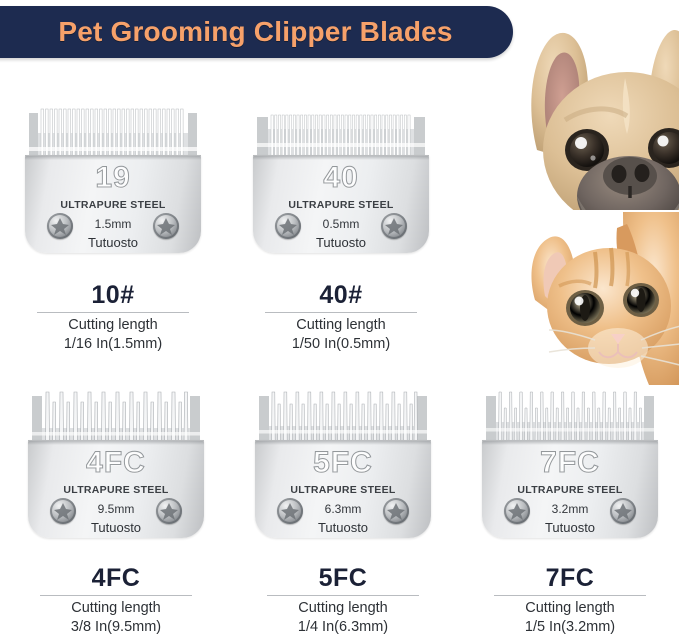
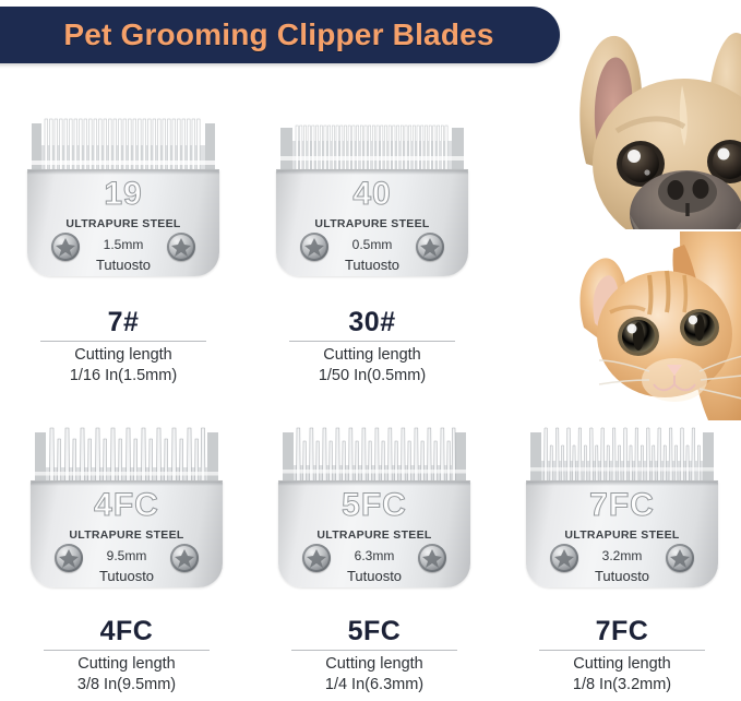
  Pet Grooming Clipper Blades
  19
  ULTRAPURE STEEL
  1.5mm
  Tutuosto
- 10#
+ 7#
  Cutting length
  1/16 In(1.5mm)
  40
  ULTRAPURE STEEL
  0.5mm
  Tutuosto
- 40#
+ 30#
  Cutting length
  1/50 In(0.5mm)
  4FC
  ULTRAPURE STEEL
  9.5mm
  Tutuosto
  4FC
  Cutting length
  3/8 In(9.5mm)
  5FC
  ULTRAPURE STEEL
  6.3mm
  Tutuosto
  5FC
  Cutting length
  1/4 In(6.3mm)
  7FC
  ULTRAPURE STEEL
  3.2mm
  Tutuosto
  7FC
  Cutting length
- 1/5 In(3.2mm)
+ 1/8 In(3.2mm)
